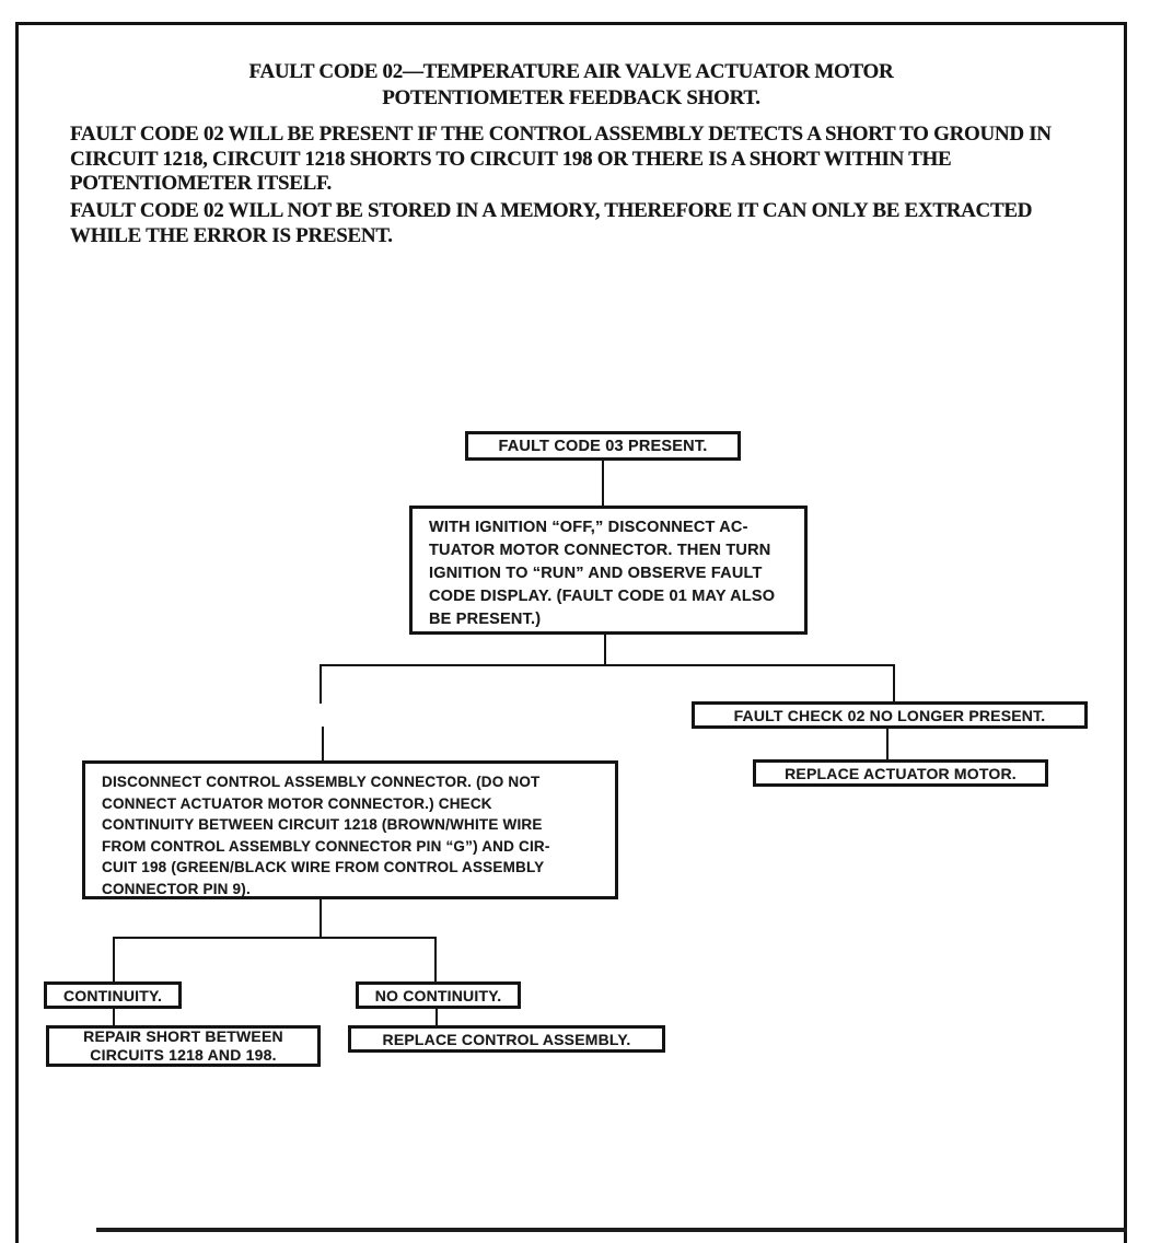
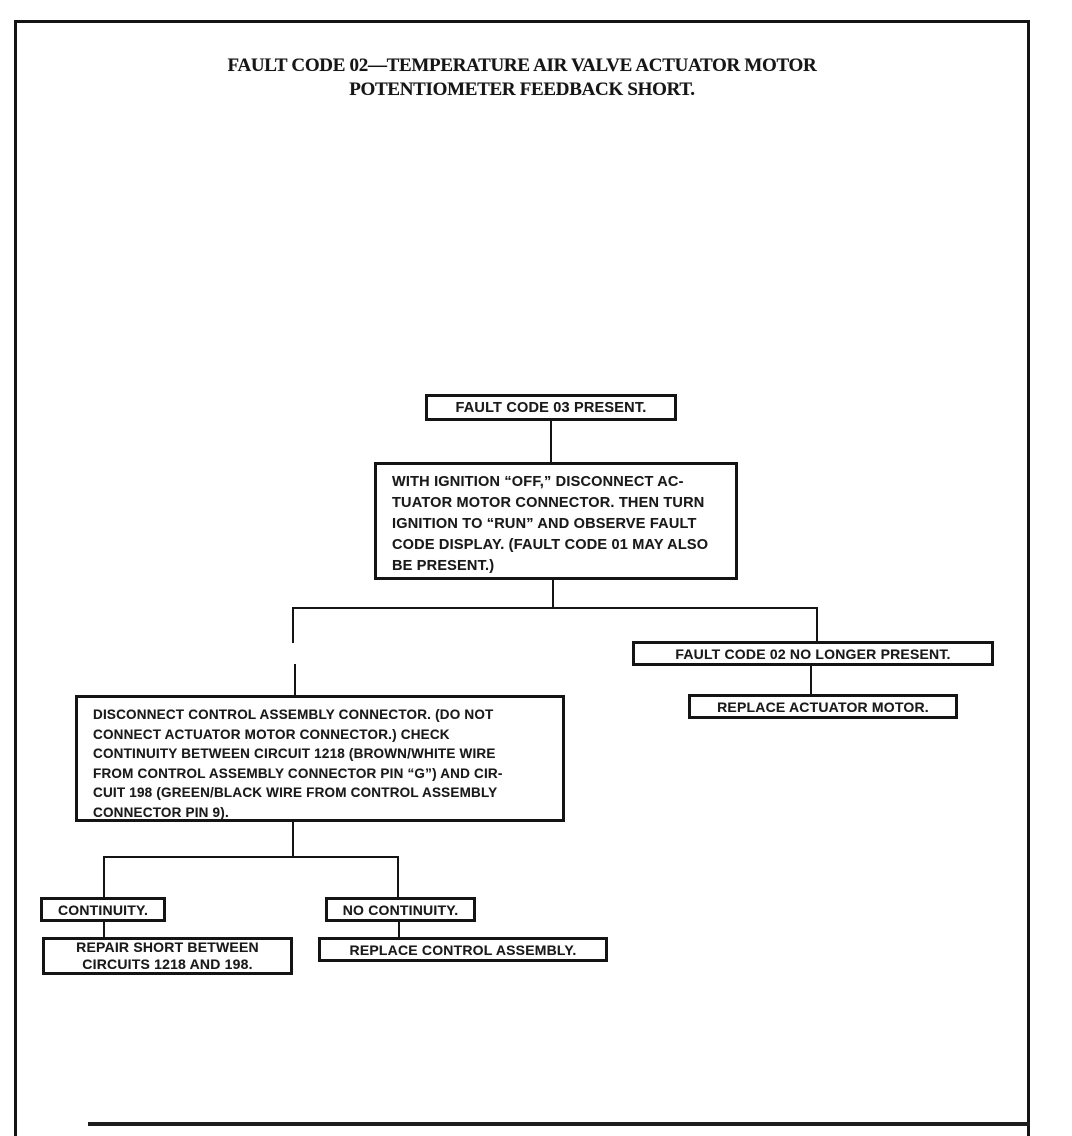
  FAULT CODE 02—TEMPERATURE AIR VALVE ACTUATOR MOTOR
  POTENTIOMETER FEEDBACK SHORT.
- FAULT CODE 02 WILL BE PRESENT IF THE CONTROL ASSEMBLY DETECTS A SHORT TO GROUND IN
- CIRCUIT 1218, CIRCUIT 1218 SHORTS TO CIRCUIT 198 OR THERE IS A SHORT WITHIN THE
- POTENTIOMETER ITSELF.
- FAULT CODE 02 WILL NOT BE STORED IN A MEMORY, THEREFORE IT CAN ONLY BE EXTRACTED
- WHILE THE ERROR IS PRESENT.
  FAULT CODE 03 PRESENT.
  WITH IGNITION “OFF,” DISCONNECT AC-
  TUATOR MOTOR CONNECTOR. THEN TURN
  IGNITION TO “RUN” AND OBSERVE FAULT
  CODE DISPLAY. (FAULT CODE 01 MAY ALSO
  BE PRESENT.)
- FAULT CHECK 02 NO LONGER PRESENT.
+ FAULT CODE 02 NO LONGER PRESENT.
  REPLACE ACTUATOR MOTOR.
  DISCONNECT CONTROL ASSEMBLY CONNECTOR. (DO NOT
  CONNECT ACTUATOR MOTOR CONNECTOR.) CHECK
  CONTINUITY BETWEEN CIRCUIT 1218 (BROWN/WHITE WIRE
  FROM CONTROL ASSEMBLY CONNECTOR PIN “G”) AND CIR-
  CUIT 198 (GREEN/BLACK WIRE FROM CONTROL ASSEMBLY
  CONNECTOR PIN 9).
  CONTINUITY.
  NO CONTINUITY.
  REPAIR SHORT BETWEEN
  CIRCUITS 1218 AND 198.
  REPLACE CONTROL ASSEMBLY.
